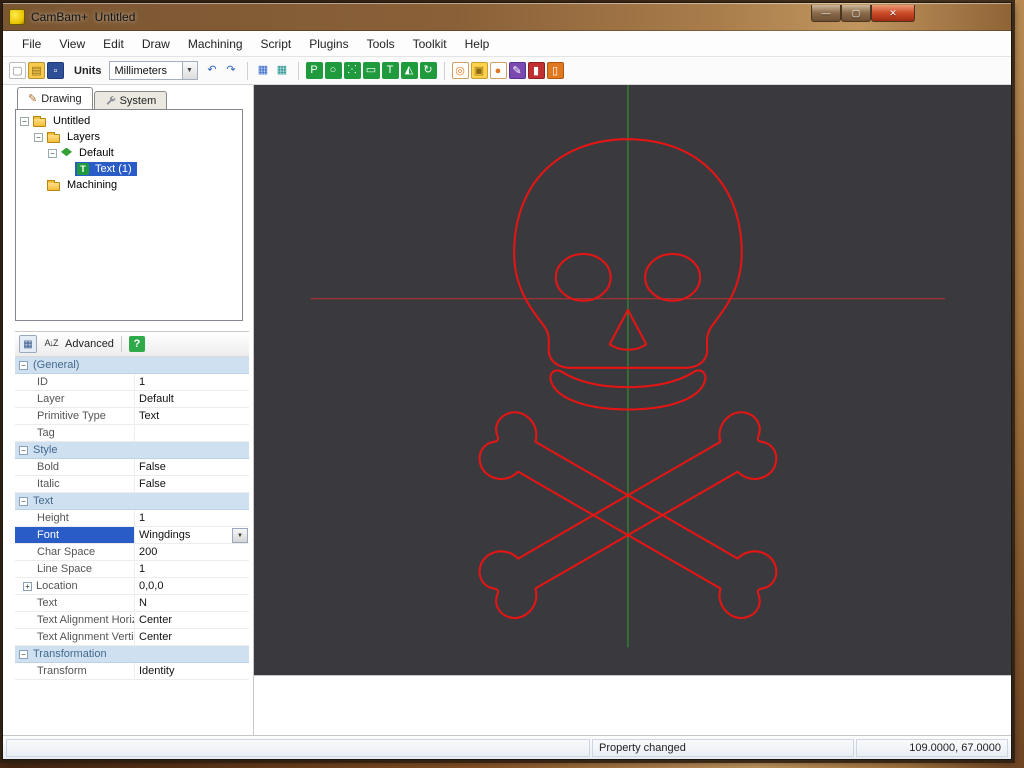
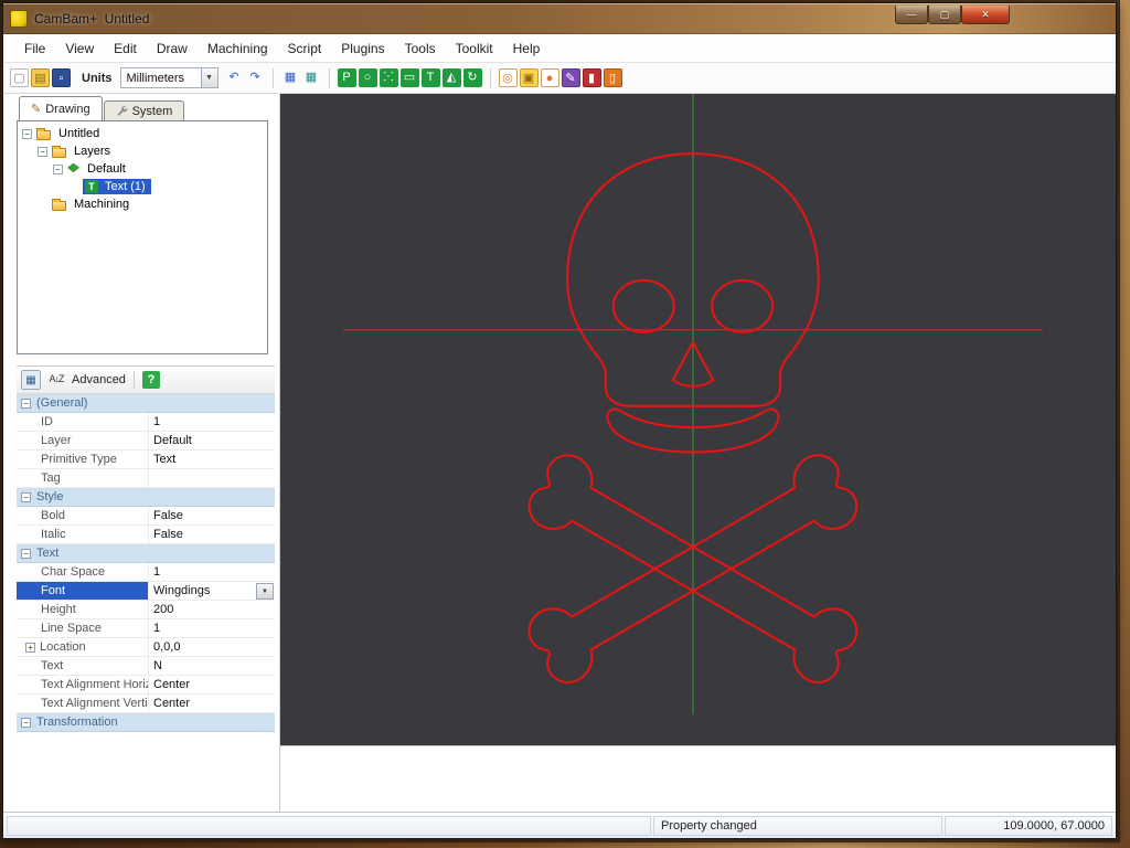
  CamBam+ Untitled
  —
  ▢
  ✕
  File
  View
  Edit
  Draw
  Machining
  Script
  Plugins
  Tools
  Toolkit
  Help
  ▢
  ▤
  ▫
  Units
  Millimeters
  ↶
  ↷
  ▦
  ▦
  P
  ○
  ⁙
  ▭
  T
  ◭
  ↻
  ◎
  ▣
  ●
  ✎
  ▮
  ▯
  ✎
  Drawing
  System
  −
  Untitled
  −
  Layers
  −
  Default
  T
  Text (1)
  Machining
  ▦
  A↓Z
  Advanced
  ?
  −
  (General)
  ID
  1
  Layer
  Default
  Primitive Type
  Text
  Tag
  −
  Style
  Bold
  False
  Italic
  False
  −
  Text
- Height
+ Char Space
  1
  Font
  Wingdings
- Char Space
+ Height
  200
  Line Space
  1
  +
  Location
  0,0,0
  Text
  N
  Text Alignment Hori
  Center
  Text Alignment Verti
  Center
  −
  Transformation
- Transform
- Identity
  Property changed
  109.0000, 67.0000
